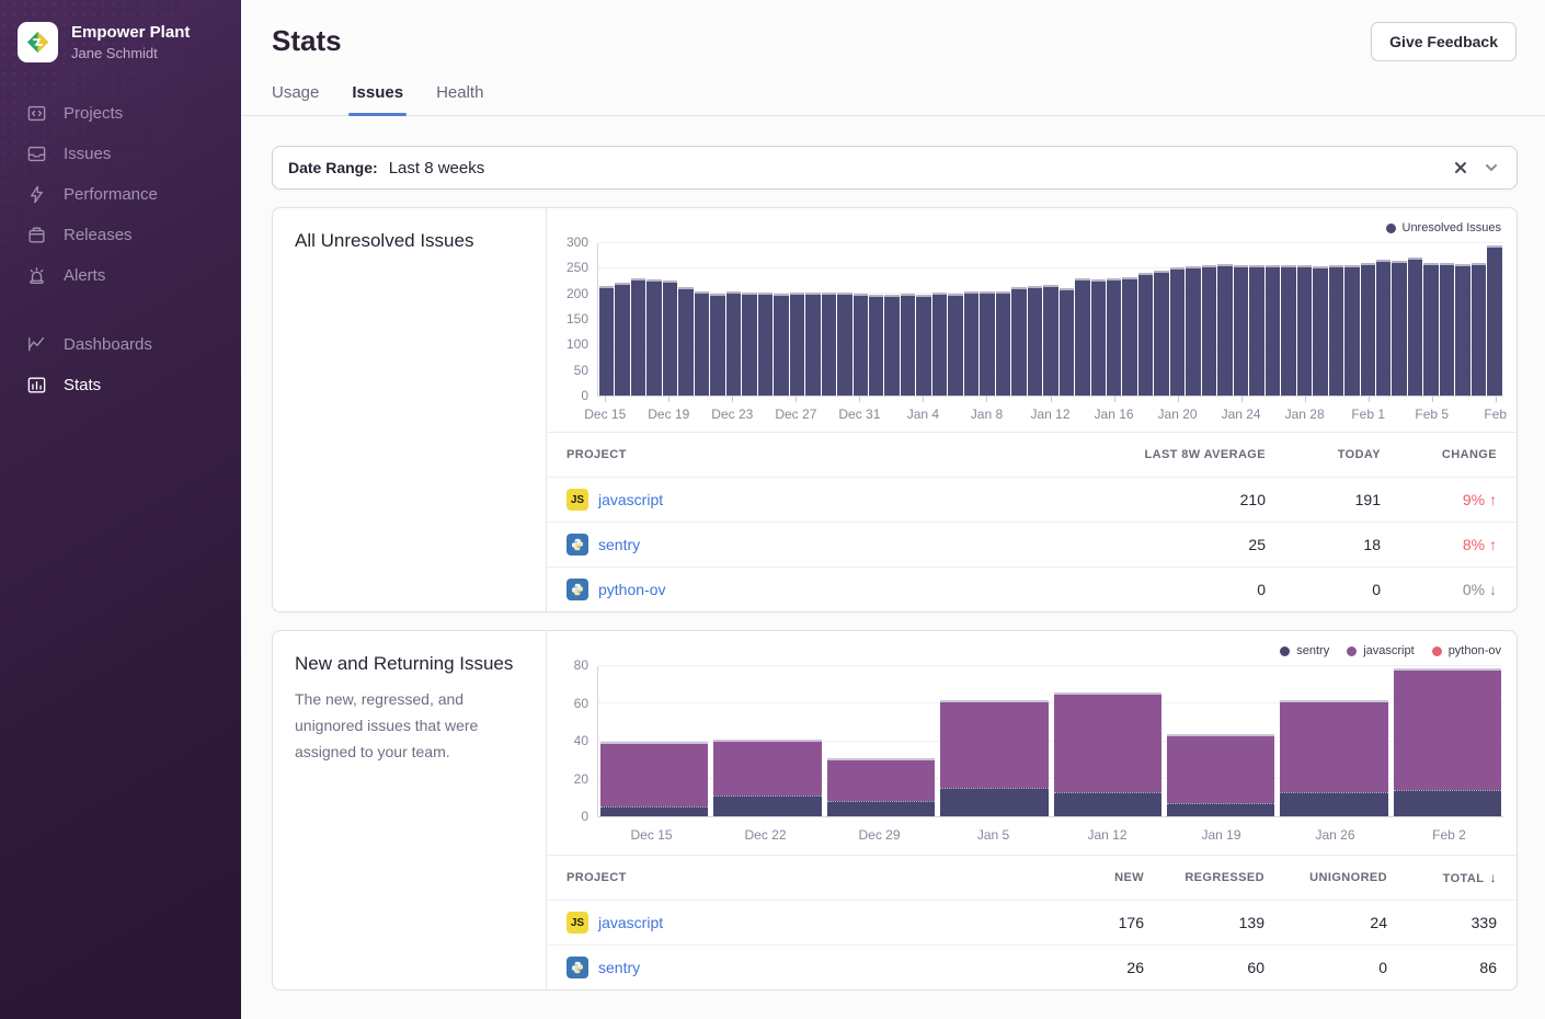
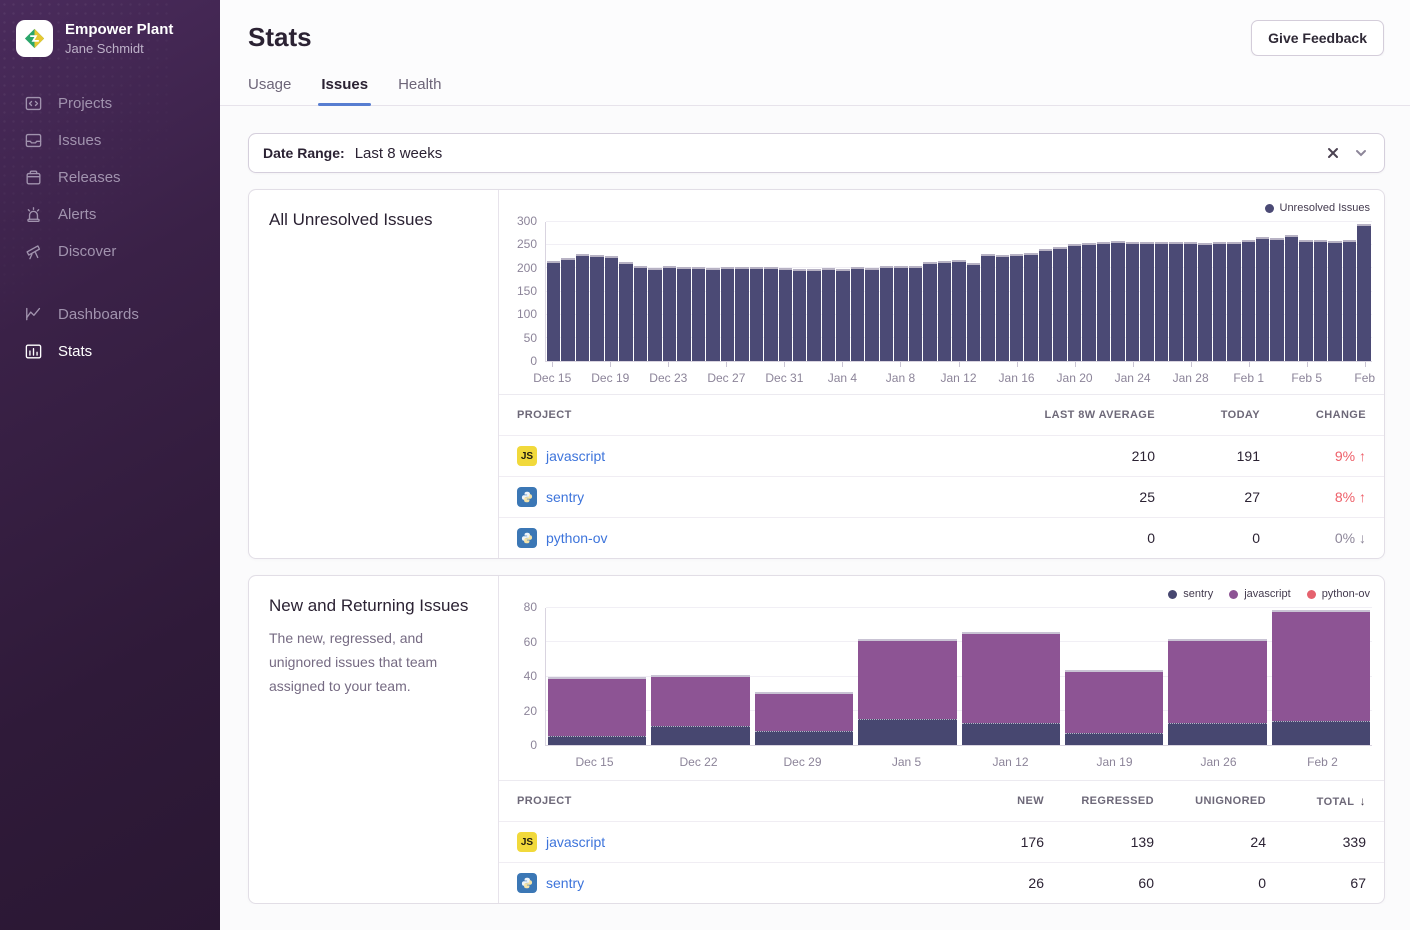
  Empower Plant
  Jane Schmidt
  Projects
  Issues
- Performance
  Releases
  Alerts
+ Discover
  Dashboards
  Stats
  Stats
  Give Feedback
  Usage
  Issues
  Health
  Date Range:
  Last 8 weeks
  All Unresolved Issues
  Unresolved Issues
  0
  50
  100
  150
  200
  250
  300
  Dec 15
  Dec 19
  Dec 23
  Dec 27
  Dec 31
  Jan 4
  Jan 8
  Jan 12
  Jan 16
  Jan 20
  Jan 24
  Jan 28
  Feb 1
  Feb 5
  Feb
  PROJECT
  LAST 8W AVERAGE
  TODAY
  CHANGE
  JS
  javascript
  210
  191
  9% ↑
  sentry
  25
- 18
+ 27
  8% ↑
  python-ov
  0
  0
  0% ↓
  New and Returning Issues
- The new, regressed, and unignored issues that were assigned to your team.
+ The new, regressed, and unignored issues that team assigned to your team.
  sentry
  javascript
  python-ov
  0
  20
  40
  60
  80
  Dec 15
  Dec 22
  Dec 29
  Jan 5
  Jan 12
  Jan 19
  Jan 26
  Feb 2
  PROJECT
  NEW
  REGRESSED
  UNIGNORED
  TOTAL ↓
  JS
  javascript
  176
  139
  24
  339
  sentry
  26
  60
  0
- 86
+ 67
